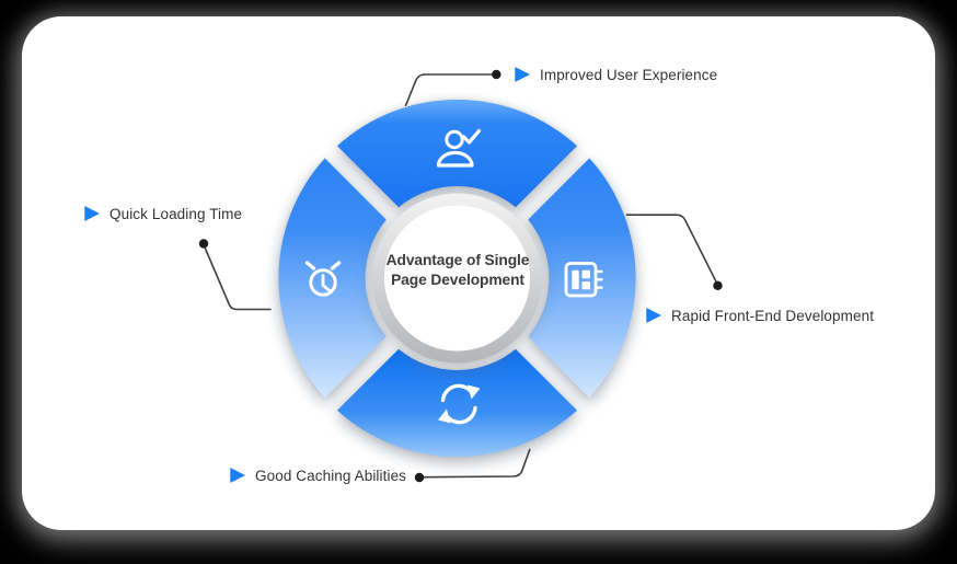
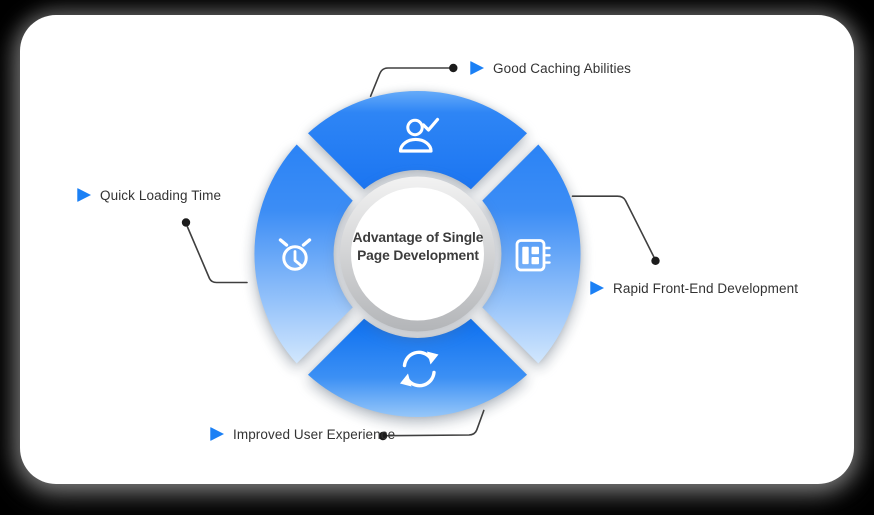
  Advantage of Single Page Development
- Improved User Experience
+ Good Caching Abilities
  Rapid Front-End Development
- Good Caching Abilities
+ Improved User Experience
  Quick Loading Time
